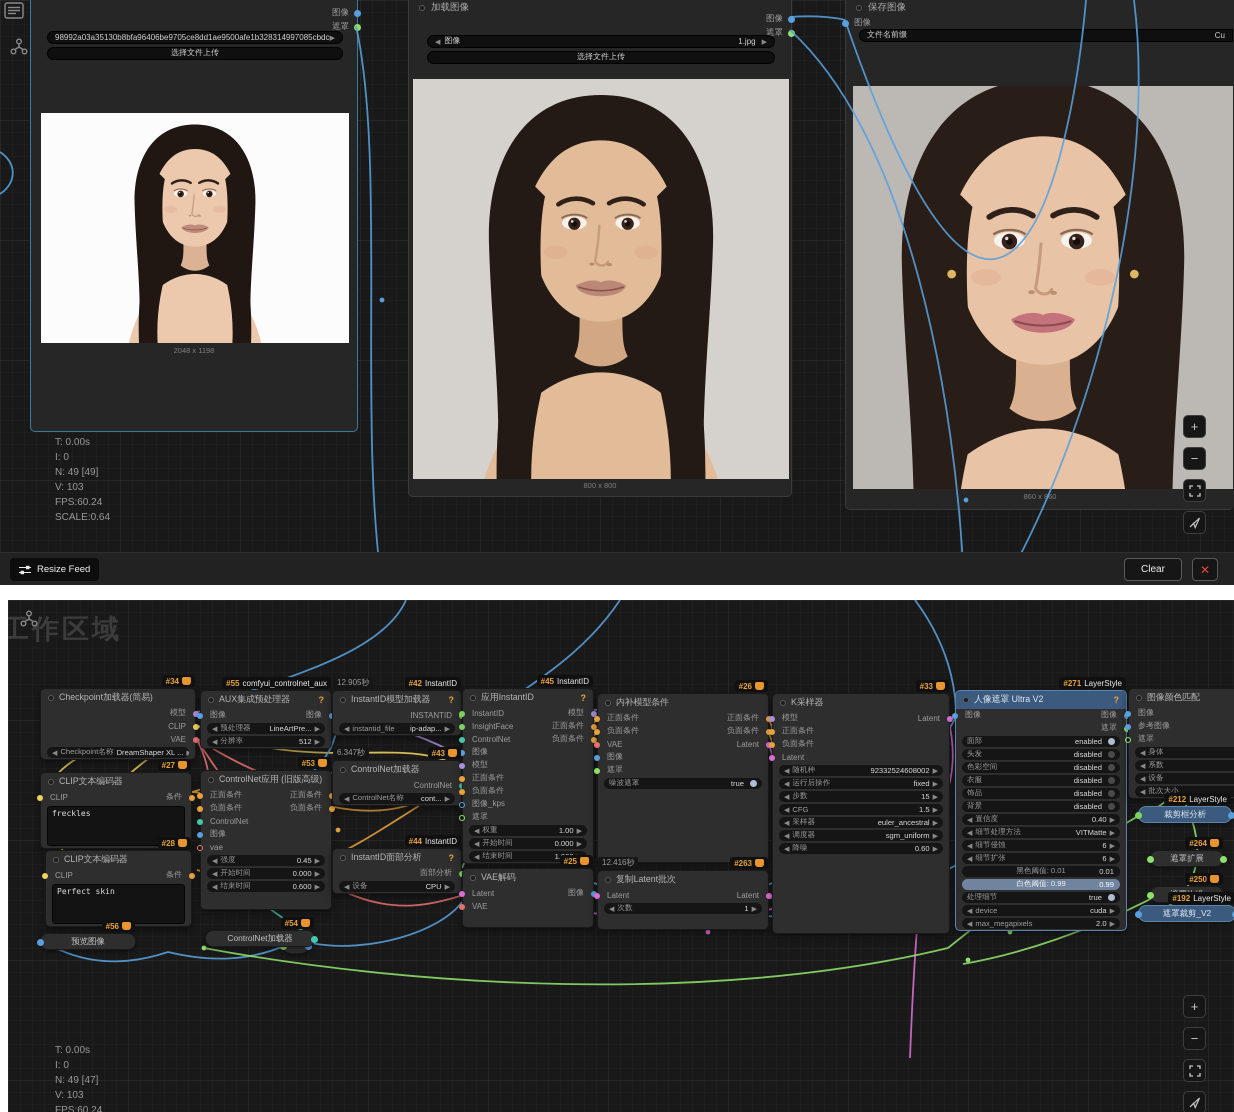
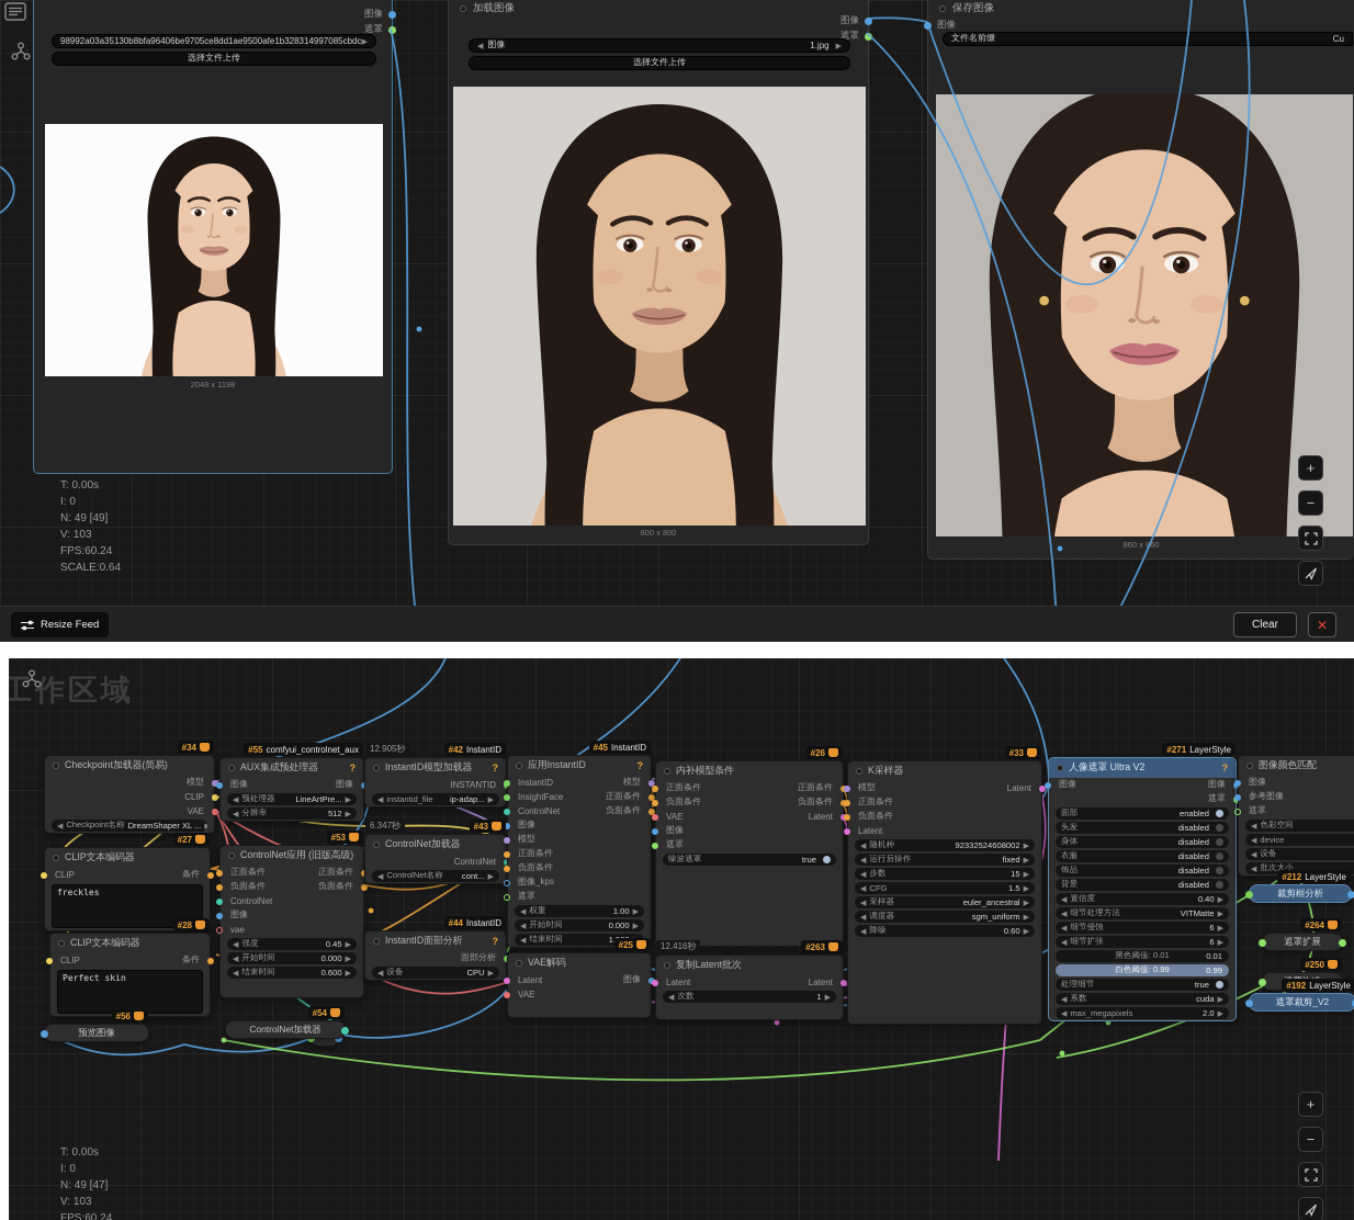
  图像
  遮罩
  98992a03a35130b8bfa96406be9705ce8dd1ae9500afe1b328314997085cbdc
  选择文件上传
  2048 x 1198
  加载图像
  图像
  遮罩
  图像
  1.jpg
  选择文件上传
  800 x 800
  保存图像
  图像
  文件名前缀
  Cu
  860 x 860
  T: 0.00s
  I: 0
  N: 49 [49]
  V: 103
  FPS:60.24
  SCALE:0.64
  +
  −
  Resize Feed
  Clear
  ✕
  工作区域
  Checkpoint加载器(简易)
  模型
  CLIP
  VAE
  Checkpoint名称
  DreamShaper XL ...
  #34
  CLIP文本编码器
  CLIP
  条件
  freckles
  #27
  CLIP文本编码器
  CLIP
  条件
  Perfect skin
  #28
  预览图像
  #56
  AUX集成预处理器
  ?
  图像
  图像
  预处理器
  LineArtPre...
  分辨率
  512
  #55
  comfyui_controlnet_aux
  ControlNet应用 (旧版高级)
  正面条件
  正面条件
  负面条件
  负面条件
  ControlNet
  图像
  vae
  强度
  0.45
  开始时间
  0.000
  结束时间
  0.600
  #53
  ControlNet加载器
  #54
  InstantID模型加载器
  ?
  INSTANTID
  instantid_file
  ip-adap...
  12.905秒
  #42
  InstantID
  ControlNet加载器
  ControlNet
  ControlNet名称
  cont...
  6.347秒
  #43
  InstantID面部分析
  ?
  面部分析
  设备
  CPU
  #44
  InstantID
  应用InstantID
  ?
  InstantID
  模型
  InsightFace
  正面条件
  ControlNet
  负面条件
  图像
  模型
  正面条件
  负面条件
  图像_kps
  遮罩
  权重
  1.00
  开始时间
  0.000
  结束时间
  #45
  InstantID
  VAE解码
  Latent
  图像
  VAE
  #25
  内补模型条件
  正面条件
  正面条件
  负面条件
  负面条件
  VAE
  Latent
  图像
  遮罩
  噪波遮罩
  true
  #26
  复制Latent批次
  Latent
  Latent
  次数
  1
  12.416秒
  #263
  K采样器
  模型
  Latent
  正面条件
  负面条件
  Latent
  随机种
  92332524608002
  运行后操作
  fixed
  步数
  15
  CFG
  1.5
  采样器
  euler_ancestral
  调度器
  sgm_uniform
  降噪
  0.60
  #33
  人像遮罩 Ultra V2
  ?
  图像
  图像
  遮罩
  面部
  enabled
  头发
  disabled
- 色彩空间
+ 身体
  disabled
  衣服
  disabled
  饰品
  disabled
  背景
  disabled
  置信度
  0.40
  细节处理方法
  VITMatte
  细节侵蚀
  6
  细节扩张
  6
  黑色阈值: 0.01
  0.01
  白色阈值: 0.99
  0.99
  处理细节
  true
- device
+ 系数
  cuda
  max_megapixels
  2.0
  #271
  LayerStyle
  图像颜色匹配
  图像
  参考图像
  遮罩
- 身体
+ 色彩空间
- 系数
+ device
  设备
  批次大小
  裁剪框分析
  #212
  LayerStyle
  遮罩扩展
  #264
  #250
  遮罩裁剪_V2
  #192
  LayerStyle
  T: 0.00s
  I: 0
  N: 49 [47]
  V: 103
  FPS:60.24
  +
  −
